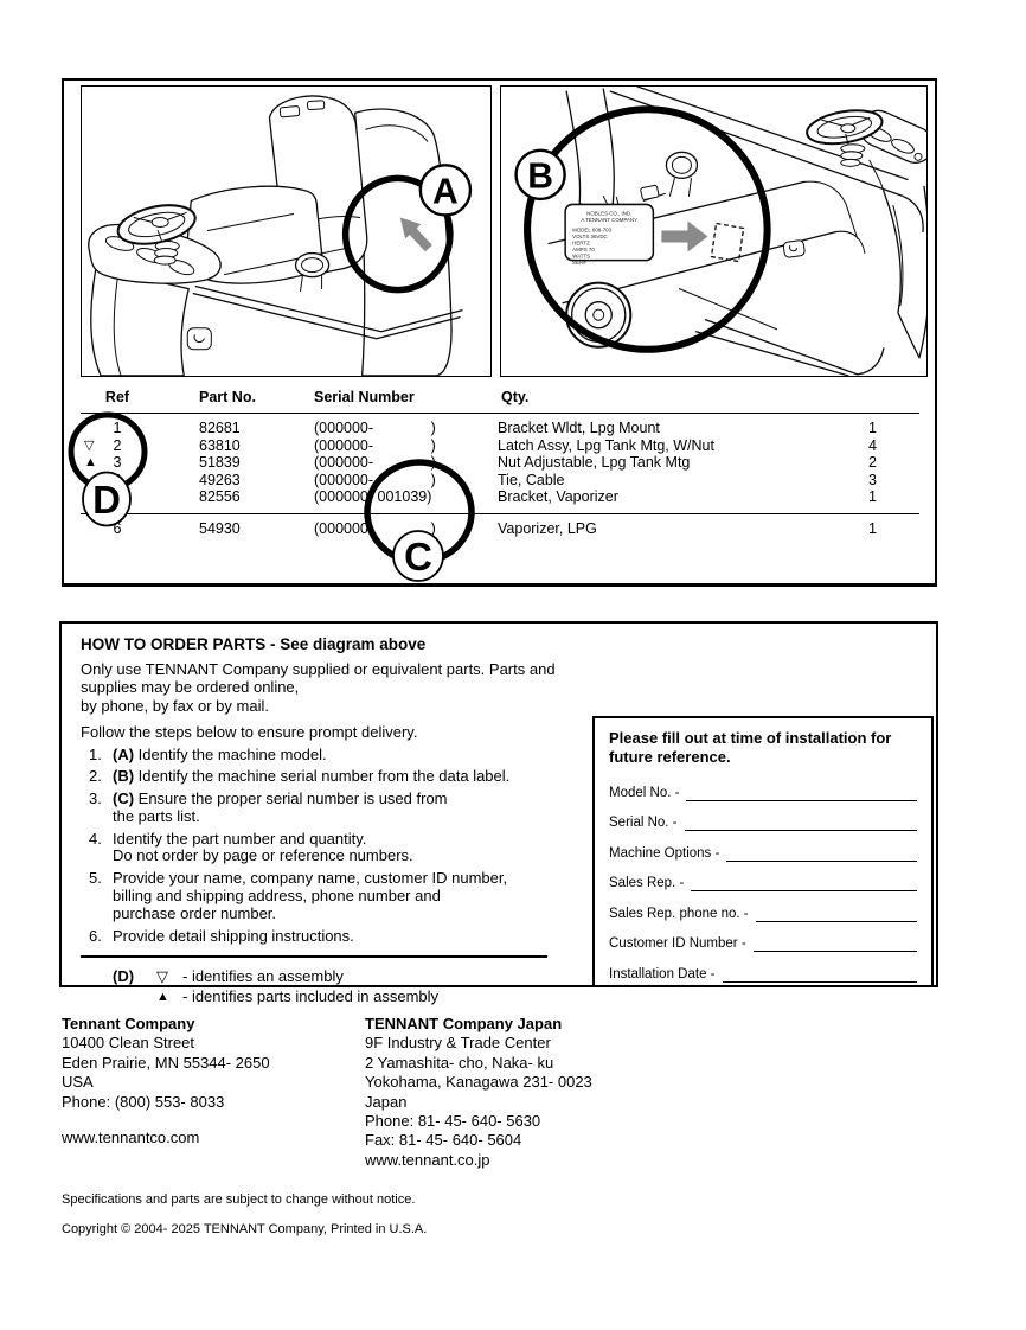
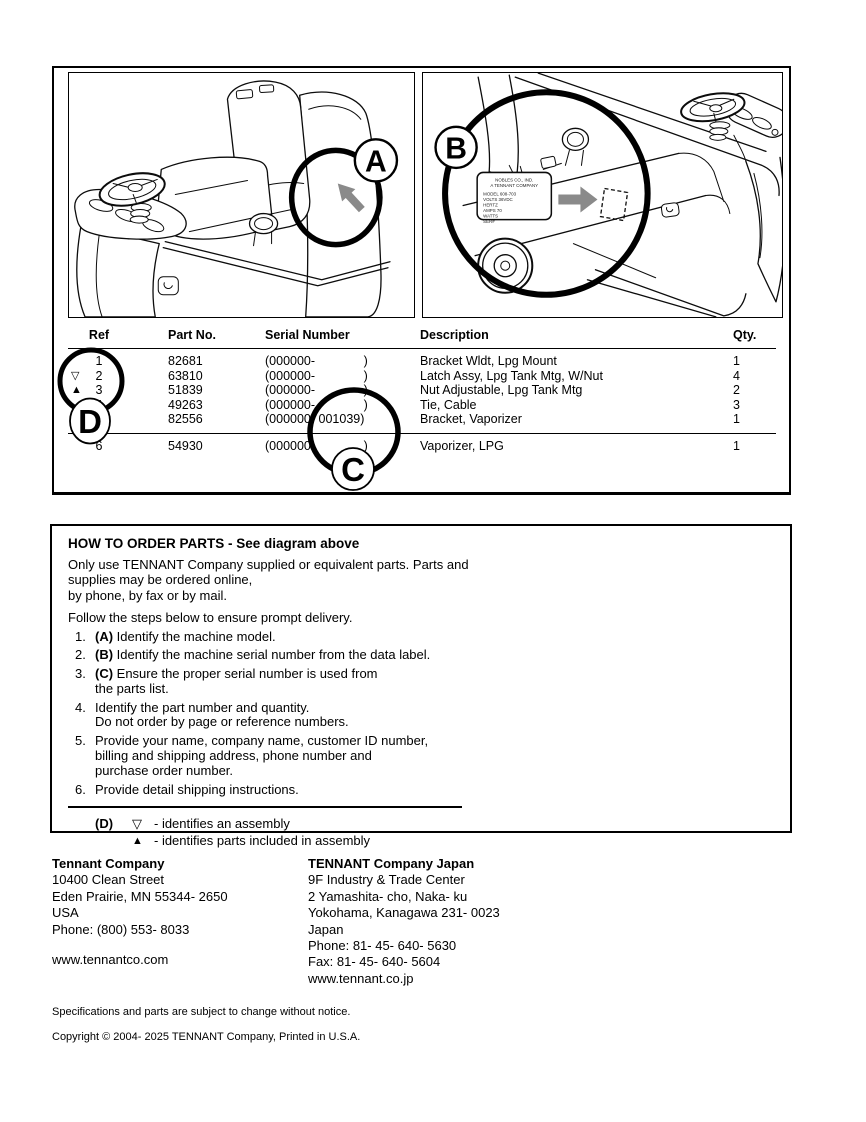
  A
  B
  Ref
  Part No.
  Serial Number
+ Description
  Qty.
  1
  82681
  (000000- )
  Bracket Wldt, Lpg Mount
  1
  ▽
  2
  63810
  (000000- )
  Latch Assy, Lpg Tank Mtg, W/Nut
  4
  ▲
  3
  51839
  (000000-
  Nut Adjustable, Lpg Tank Mtg
  2
  49263
  (000000- )
  Tie, Cable
  3
  82556
  (000000 001039)
  Bracket, Vaporizer
  1
  6
  54930
  (000000 )
  Vaporizer, LPG
  1
  D
  C
  HOW TO ORDER PARTS - See diagram above
  Only use TENNANT Company supplied or equivalent parts. Parts and supplies may be ordered online,
  by phone, by fax or by mail.
  Follow the steps below to ensure prompt delivery.
  1.
  (A) Identify the machine model.
  2.
  (B) Identify the machine serial number from the data label.
  3.
  (C) Ensure the proper serial number is used from
  the parts list.
  4.
  Identify the part number and quantity.
  Do not order by page or reference numbers.
  5.
  Provide your name, company name, customer ID number,
  billing and shipping address, phone number and
  purchase order number.
  6.
  Provide detail shipping instructions.
  (D)
  ▽
  - identifies an assembly
  ▲
  - identifies parts included in assembly
- Please fill out at time of installation for
- future reference.
- Model No. -
- Serial No. -
- Machine Options -
- Sales Rep. -
- Sales Rep. phone no. -
- Customer ID Number -
- Installation Date -
  Tennant Company
  10400 Clean Street
  Eden Prairie, MN 55344- 2650
  USA
  Phone: (800) 553- 8033
  www.tennantco.com
  TENNANT Company Japan
  9F Industry & Trade Center
  2 Yamashita- cho, Naka- ku
  Yokohama, Kanagawa 231- 0023
  Japan
  Phone: 81- 45- 640- 5630
  Fax: 81- 45- 640- 5604
  www.tennant.co.jp
  Specifications and parts are subject to change without notice.
  Copyright © 2004- 2025 TENNANT Company, Printed in U.S.A.
